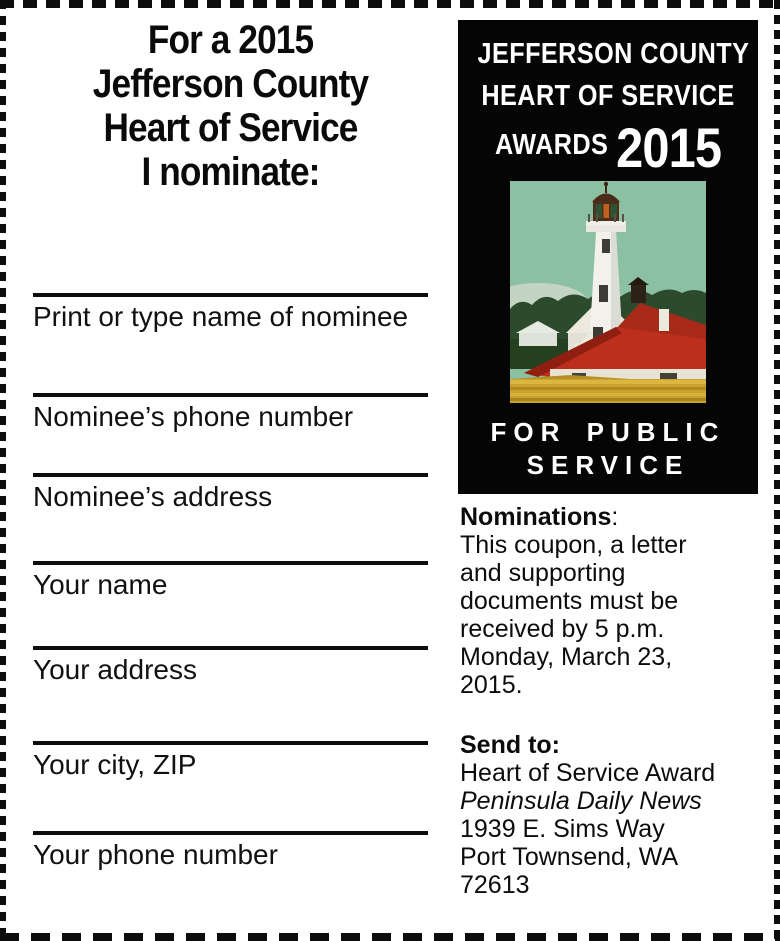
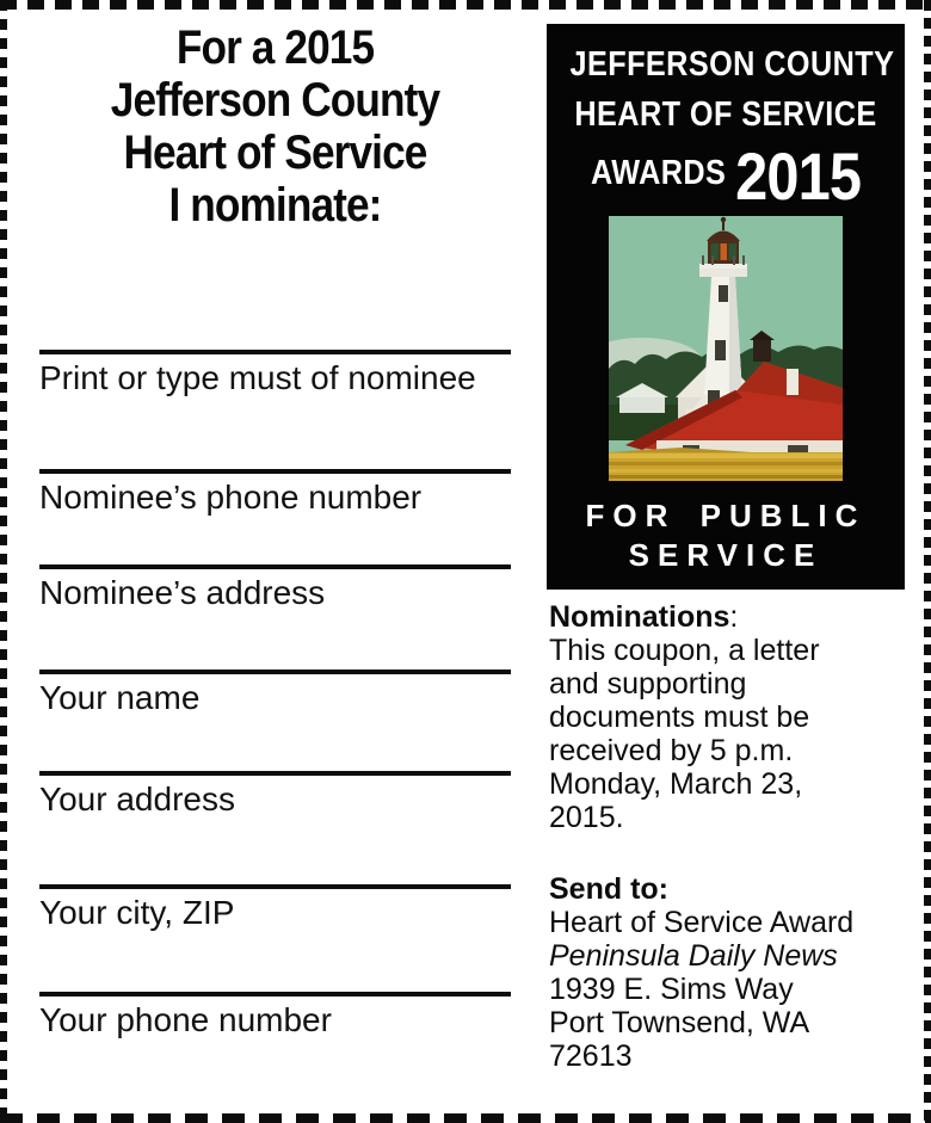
  For a 2015
  Jefferson County
  Heart of Service
  I nominate:
- Print or type name of nominee
+ Print or type must of nominee
  Nominee’s phone number
  Nominee’s address
  Your name
  Your address
  Your city, ZIP
  Your phone number
  JEFFERSON COUNTY
  HEART OF SERVICE
  AWARDS
  2015
  FOR PUBLIC
  SERVICE
  Nominations:
  This coupon, a letter and supporting documents must be received by 5 p.m. Monday, March 23, 2015.
  Send to:
  Heart of Service Award
  Peninsula Daily News
  1939 E. Sims Way
  Port Townsend, WA
  72613
